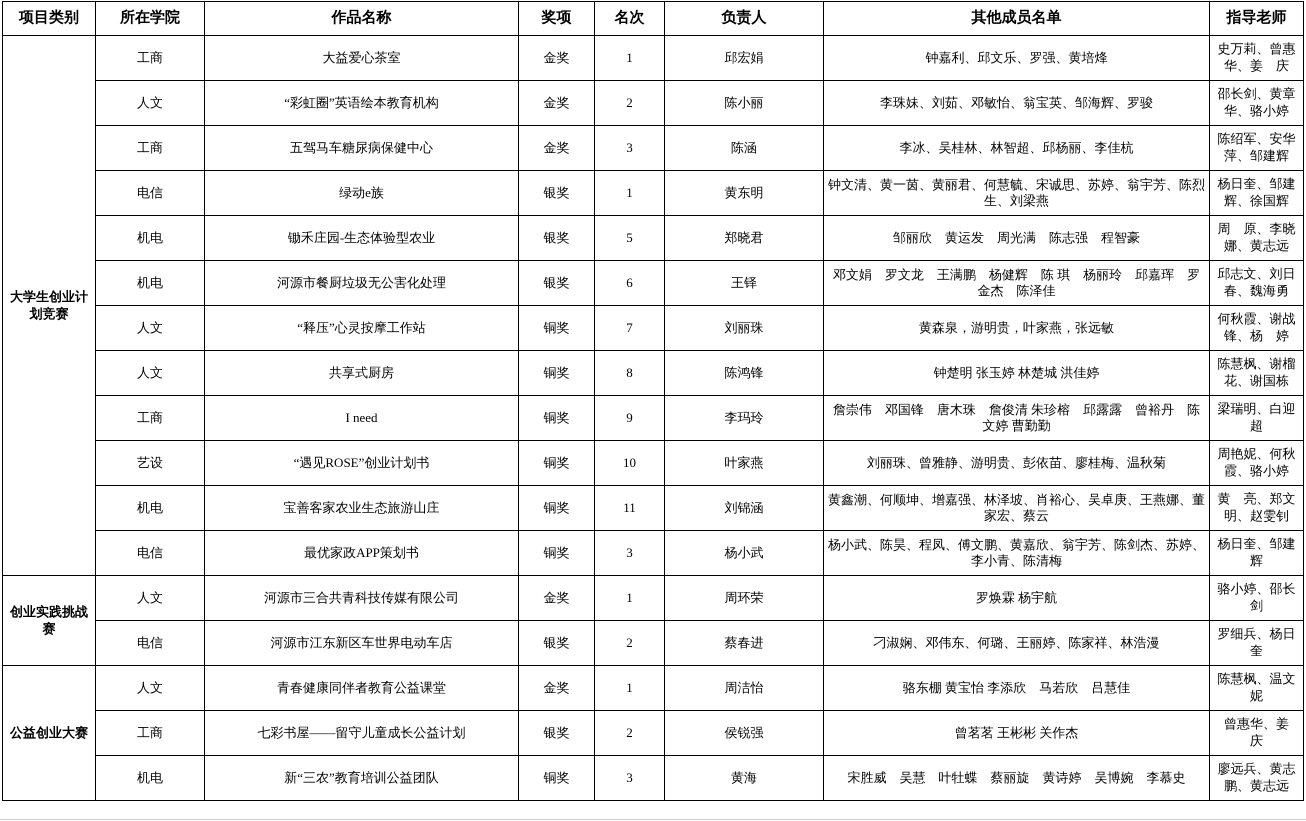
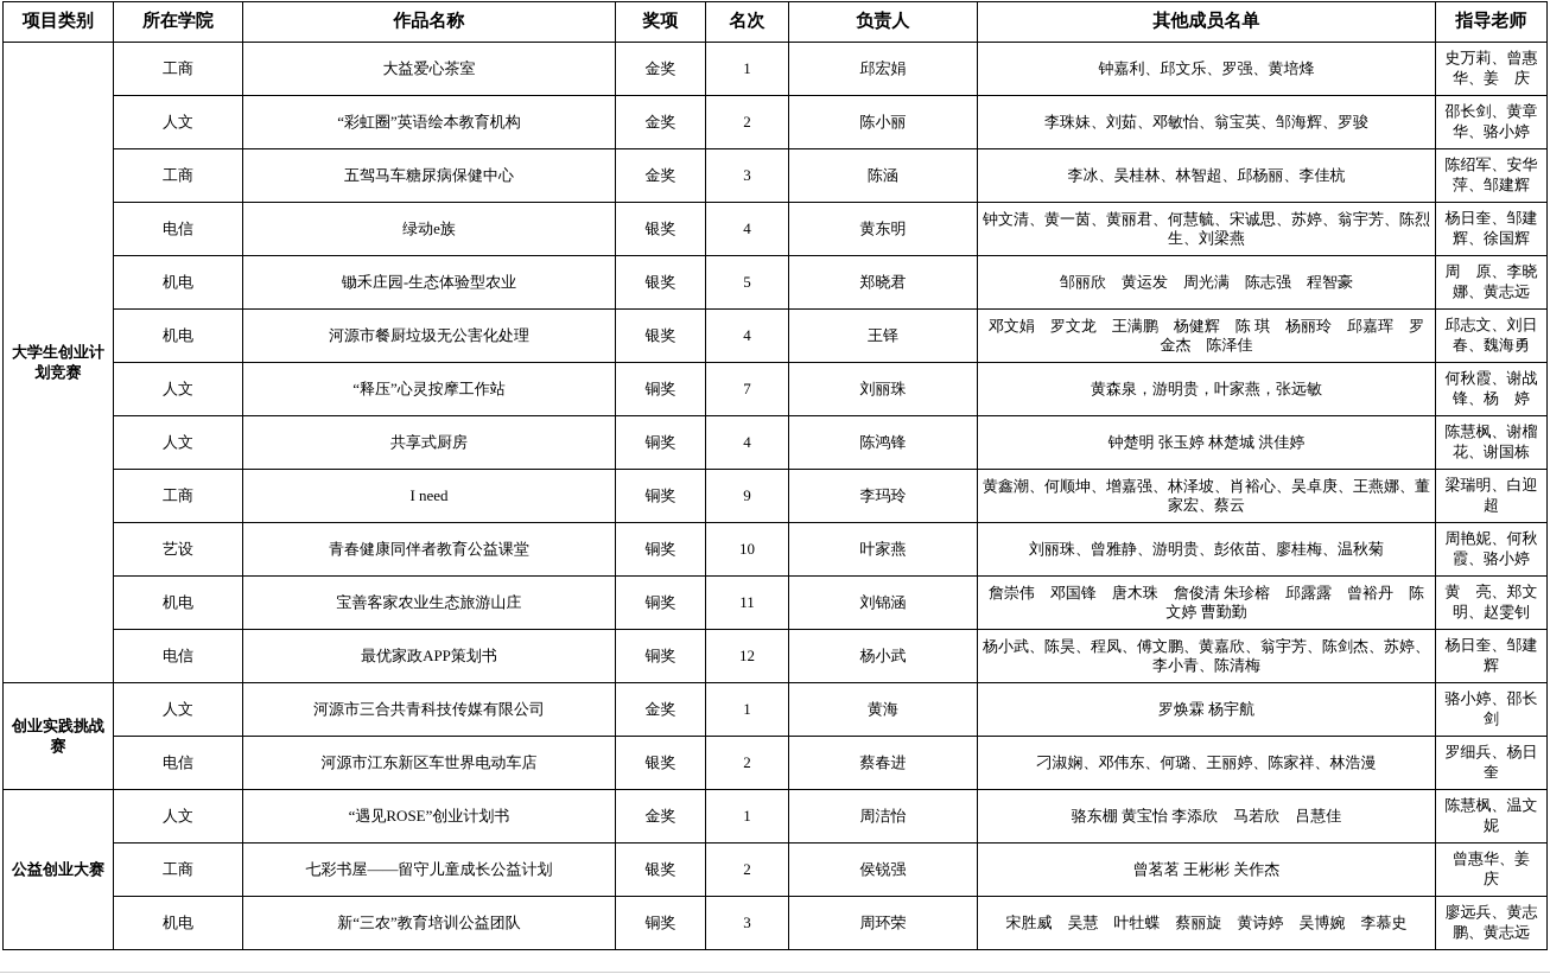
  项目类别	所在学院	作品名称	奖项	名次	负责人	其他成员名单	指导老师
  大学生创业计划竞赛	工商	大益爱心茶室	金奖	1	邱宏娟	钟嘉利、邱文乐、罗强、黄培烽	史万莉、曾惠华、姜 庆
  人文	“彩虹圈”英语绘本教育机构	金奖	2	陈小丽	李珠妹、刘茹、邓敏怡、翁宝英、邹海辉、罗骏	邵长剑、黄章华、骆小婷
  工商	五驾马车糖尿病保健中心	金奖	3	陈涵	李冰、吴桂林、林智超、邱杨丽、李佳杭	陈绍军、安华萍、邹建辉
- 电信	绿动e族	银奖	1	黄东明	钟文清、黄一茵、黄丽君、何慧毓、宋诚思、苏婷、翁宇芳、陈烈生、刘梁燕	杨日奎、邹建辉、徐国辉
+ 电信	绿动e族	银奖	4	黄东明	钟文清、黄一茵、黄丽君、何慧毓、宋诚思、苏婷、翁宇芳、陈烈生、刘梁燕	杨日奎、邹建辉、徐国辉
  机电	锄禾庄园-生态体验型农业	银奖	5	郑晓君	邹丽欣 黄运发 周光满 陈志强 程智豪	周 原、李晓娜、黄志远
- 机电	河源市餐厨垃圾无公害化处理	银奖	6	王铎	邓文娟 罗文龙 王满鹏 杨健辉 陈 琪 杨丽玲 邱嘉珲 罗金杰 陈泽佳	邱志文、刘日春、魏海勇
+ 机电	河源市餐厨垃圾无公害化处理	银奖	4	王铎	邓文娟 罗文龙 王满鹏 杨健辉 陈 琪 杨丽玲 邱嘉珲 罗金杰 陈泽佳	邱志文、刘日春、魏海勇
  人文	“释压”心灵按摩工作站	铜奖	7	刘丽珠	黄森泉，游明贵，叶家燕，张远敏	何秋霞、谢战锋、杨 婷
- 人文	共享式厨房	铜奖	8	陈鸿锋	钟楚明 张玉婷 林楚城 洪佳婷	陈慧枫、谢榴花、谢国栋
+ 人文	共享式厨房	铜奖	4	陈鸿锋	钟楚明 张玉婷 林楚城 洪佳婷	陈慧枫、谢榴花、谢国栋
- 工商	I need	铜奖	9	李玛玲	詹崇伟 邓国锋 唐木珠 詹俊清 朱珍榕 邱露露 曾裕丹 陈文婷 曹勤勤	梁瑞明、白迎超
+ 工商	I need	铜奖	9	李玛玲	黄鑫潮、何顺坤、增嘉强、林泽坡、肖裕心、吴卓庚、王燕娜、董家宏、蔡云	梁瑞明、白迎超
- 艺设	“遇见ROSE”创业计划书	铜奖	10	叶家燕	刘丽珠、曾雅静、游明贵、彭依苗、廖桂梅、温秋菊	周艳妮、何秋霞、骆小婷
+ 艺设	青春健康同伴者教育公益课堂	铜奖	10	叶家燕	刘丽珠、曾雅静、游明贵、彭依苗、廖桂梅、温秋菊	周艳妮、何秋霞、骆小婷
- 机电	宝善客家农业生态旅游山庄	铜奖	11	刘锦涵	黄鑫潮、何顺坤、增嘉强、林泽坡、肖裕心、吴卓庚、王燕娜、董家宏、蔡云	黄 亮、郑文明、赵雯钊
+ 机电	宝善客家农业生态旅游山庄	铜奖	11	刘锦涵	詹崇伟 邓国锋 唐木珠 詹俊清 朱珍榕 邱露露 曾裕丹 陈文婷 曹勤勤	黄 亮、郑文明、赵雯钊
- 电信	最优家政APP策划书	铜奖	3	杨小武	杨小武、陈昊、程凤、傅文鹏、黄嘉欣、翁宇芳、陈剑杰、苏婷、李小青、陈清梅	杨日奎、邹建辉
+ 电信	最优家政APP策划书	铜奖	12	杨小武	杨小武、陈昊、程凤、傅文鹏、黄嘉欣、翁宇芳、陈剑杰、苏婷、李小青、陈清梅	杨日奎、邹建辉
- 创业实践挑战赛	人文	河源市三合共青科技传媒有限公司	金奖	1	周环荣	罗焕霖 杨宇航	骆小婷、邵长剑
+ 创业实践挑战赛	人文	河源市三合共青科技传媒有限公司	金奖	1	黄海	罗焕霖 杨宇航	骆小婷、邵长剑
  电信	河源市江东新区车世界电动车店	银奖	2	蔡春进	刁淑娴、邓伟东、何璐、王丽婷、陈家祥、林浩漫	罗细兵、杨日奎
- 公益创业大赛	人文	青春健康同伴者教育公益课堂	金奖	1	周洁怡	骆东棚 黄宝怡 李添欣 马若欣 吕慧佳	陈慧枫、温文妮
+ 公益创业大赛	人文	“遇见ROSE”创业计划书	金奖	1	周洁怡	骆东棚 黄宝怡 李添欣 马若欣 吕慧佳	陈慧枫、温文妮
  工商	七彩书屋——留守儿童成长公益计划	银奖	2	侯锐强	曾茗茗 王彬彬 关作杰	曾惠华、姜 庆
- 机电	新“三农”教育培训公益团队	铜奖	3	黄海	宋胜威 吴慧 叶牡蝶 蔡丽旋 黄诗婷 吴博婉 李慕史	廖远兵、黄志鹏、黄志远
+ 机电	新“三农”教育培训公益团队	铜奖	3	周环荣	宋胜威 吴慧 叶牡蝶 蔡丽旋 黄诗婷 吴博婉 李慕史	廖远兵、黄志鹏、黄志远
